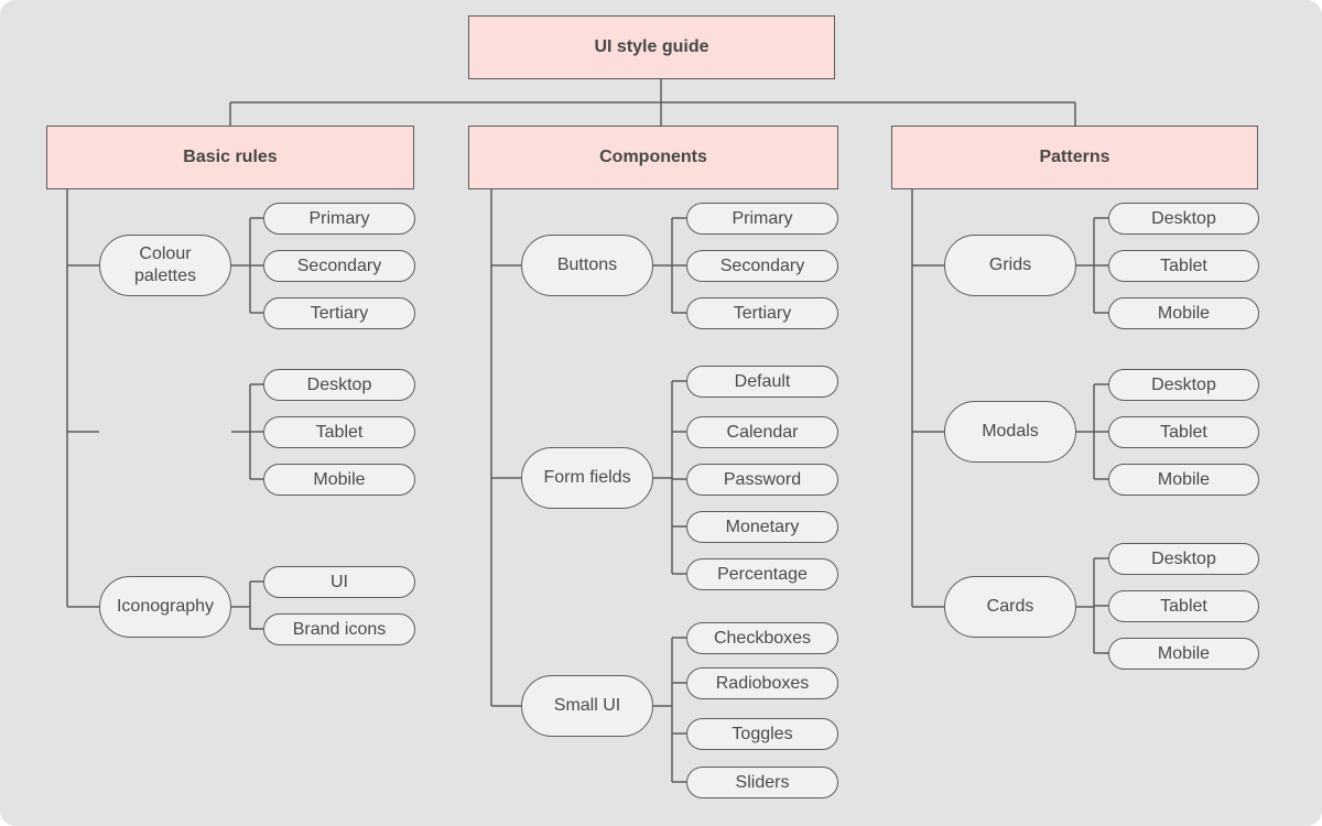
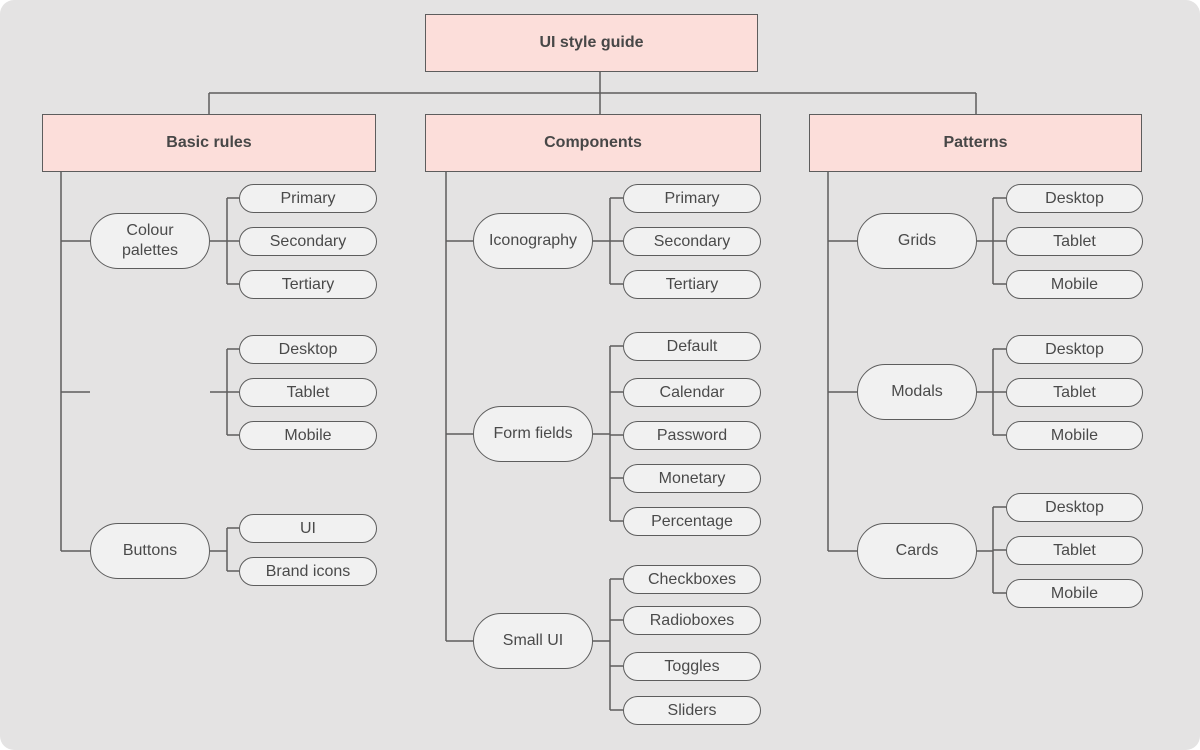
  UI style guide
  Basic rules
  Components
  Patterns
  Colour palettes
- Iconography
+ Buttons
  Primary
  Secondary
  Tertiary
  Desktop
  Tablet
  Mobile
  UI
  Brand icons
- Buttons
+ Iconography
  Form fields
  Small UI
  Primary
  Secondary
  Tertiary
  Default
  Calendar
  Password
  Monetary
  Percentage
  Checkboxes
  Radioboxes
  Toggles
  Sliders
  Grids
  Modals
  Cards
  Desktop
  Tablet
  Mobile
  Desktop
  Tablet
  Mobile
  Desktop
  Tablet
  Mobile
